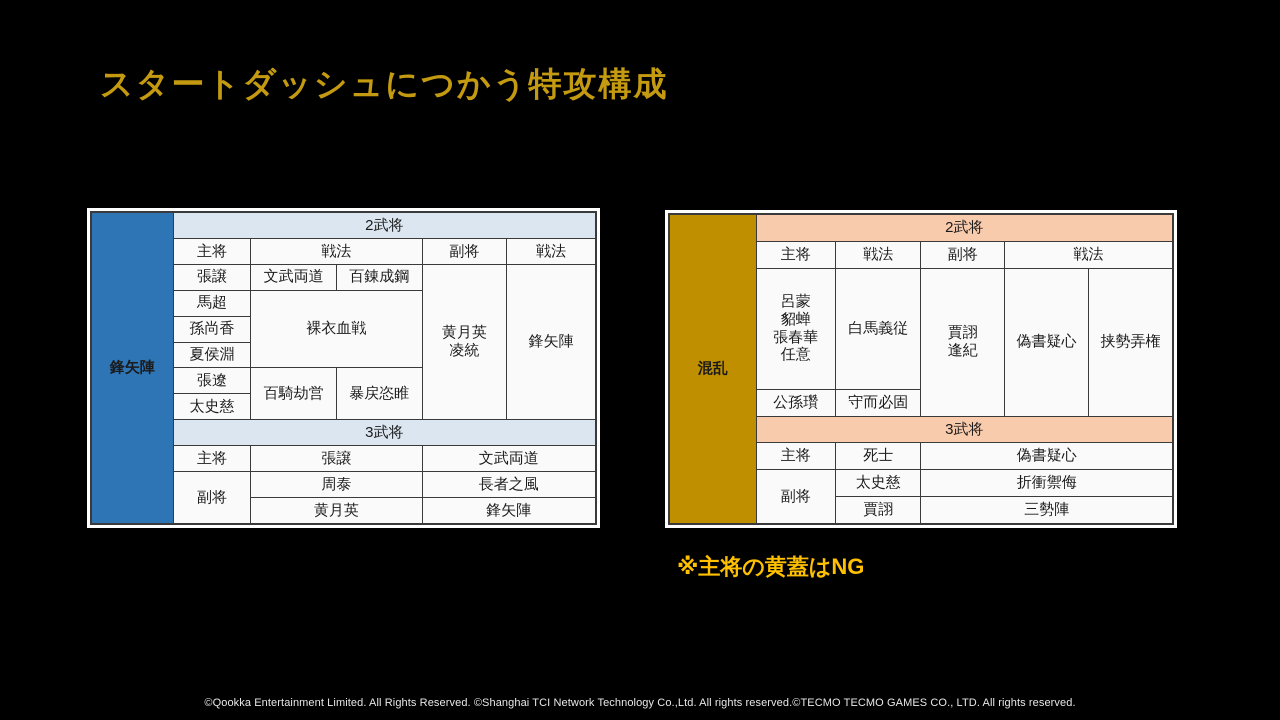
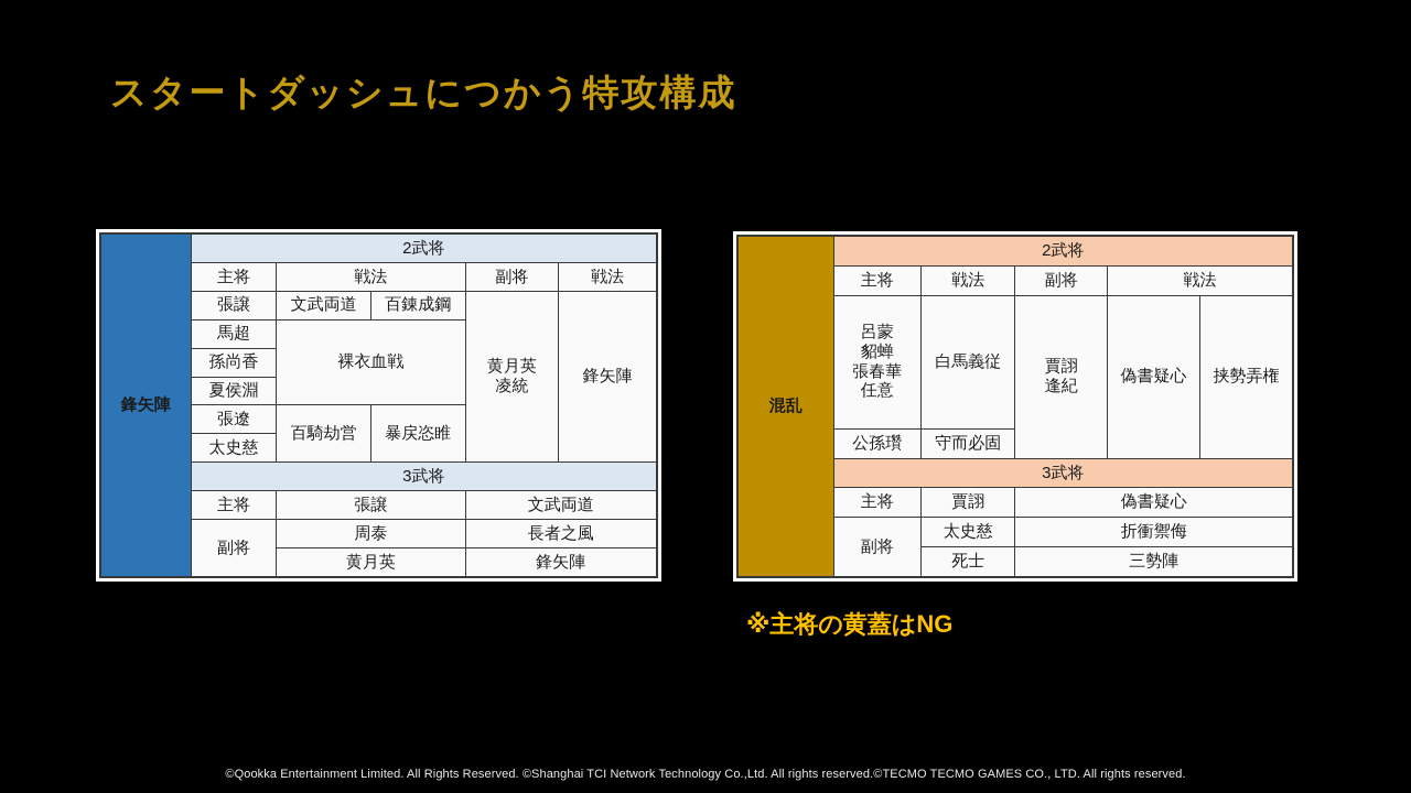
  スタートダッシュにつかう特攻構成
  鋒矢陣	2武将
  主将	戦法	副将	戦法
  張譲	文武両道	百錬成鋼	黄月英 凌統	鋒矢陣
  馬超	裸衣血戦
  孫尚香
  夏侯淵
  張遼	百騎劫営	暴戻恣睢
  太史慈
  3武将
  主将	張譲	文武両道
  副将	周泰	長者之風
  黄月英	鋒矢陣
  混乱	2武将
  主将	戦法	副将	戦法
  呂蒙 貂蝉 張春華 任意	白馬義従	賈詡 逢紀	偽書疑心	挟勢弄権
  公孫瓚	守而必固
  3武将
- 主将	死士	偽書疑心
+ 主将	賈詡	偽書疑心
  副将	太史慈	折衝禦侮
- 賈詡	三勢陣
+ 死士	三勢陣
  ※主将の黄蓋はNG
  ©Qookka Entertainment Limited. All Rights Reserved. ©Shanghai TCI Network Technology Co.,Ltd. All rights reserved.©TECMO TECMO GAMES CO., LTD. All rights reserved.
